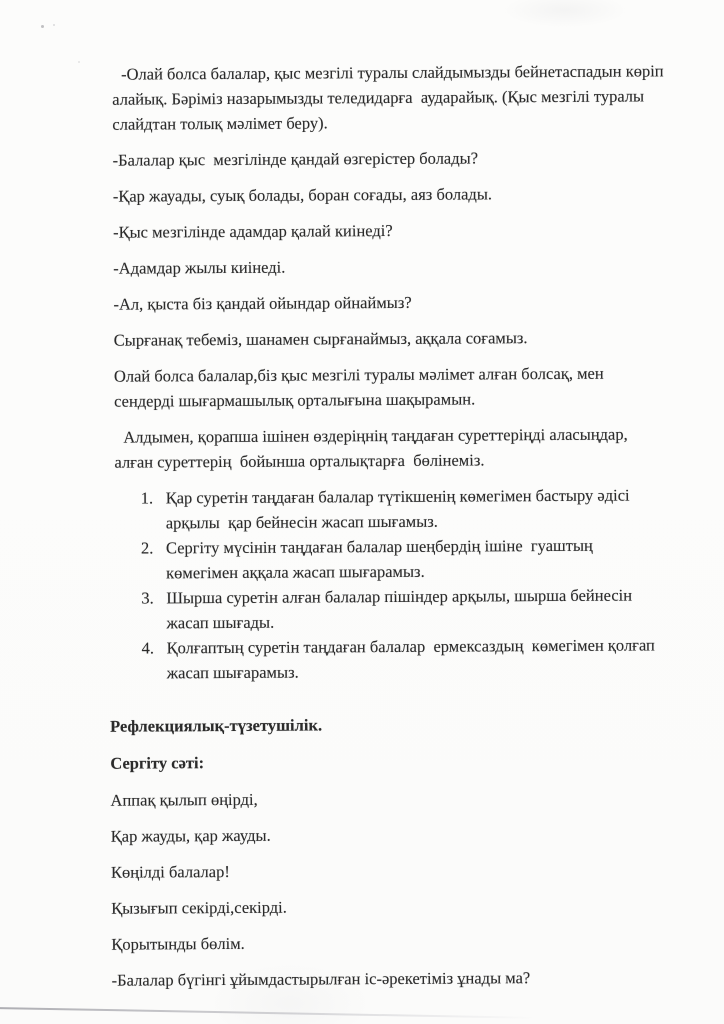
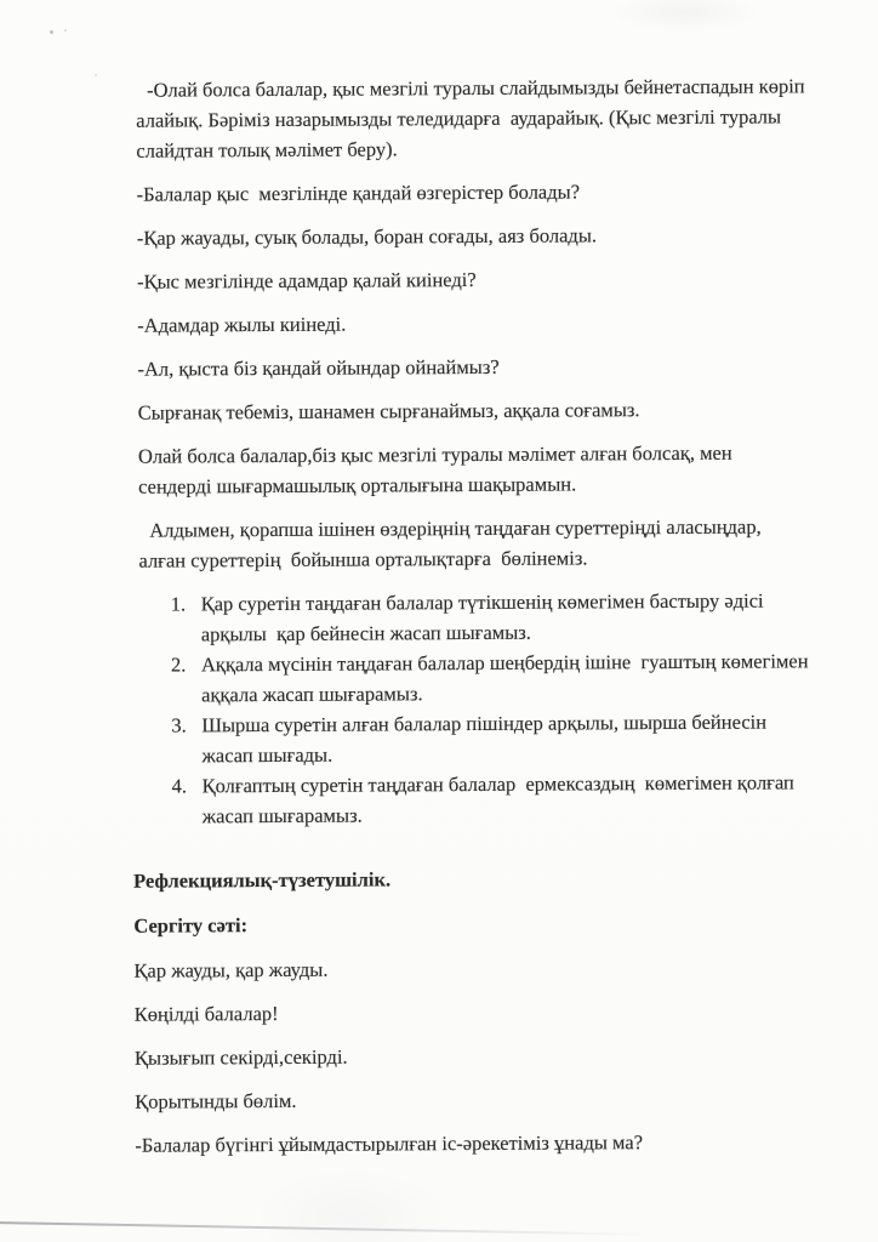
  -Олай болса балалар, қыс мезгілі туралы слайдымызды бейнетаспадын көріп алайық. Бәріміз назарымызды теледидарға аударайық. (Қыс мезгілі туралы слайдтан толық мәлімет беру).
  -Балалар қыс мезгілінде қандай өзгерістер болады?
  -Қар жауады, суық болады, боран соғады, аяз болады.
  -Қыс мезгілінде адамдар қалай киінеді?
  -Адамдар жылы киінеді.
  -Ал, қыста біз қандай ойындар ойнаймыз?
  Сырғанақ тебеміз, шанамен сырғанаймыз, аққала соғамыз.
  Олай болса балалар,біз қыс мезгілі туралы мәлімет алған болсақ, мен сендерді шығармашылық орталығына шақырамын.
  Алдымен, қорапша ішінен өздеріңнің таңдаған суреттеріңді аласыңдар, алған суреттерің бойынша орталықтарға бөлінеміз.
  1.
  Қар суретін таңдаған балалар түтікшенің көмегімен бастыру әдісі арқылы қар бейнесін жасап шығамыз.
  2.
- Сергіту мүсінін таңдаған балалар шеңбердің ішіне гуаштың көмегімен аққала жасап шығарамыз.
+ Аққала мүсінін таңдаған балалар шеңбердің ішіне гуаштың көмегімен аққала жасап шығарамыз.
  3.
  Шырша суретін алған балалар пішіндер арқылы, шырша бейнесін жасап шығады.
  4.
  Қолғаптың суретін таңдаған балалар ермексаздың көмегімен қолғап жасап шығарамыз.
  Рефлекциялық-түзетушілік.
  Сергіту сәті:
- Аппақ қылып өңірді,
  Қар жауды, қар жауды.
  Көңілді балалар!
  Қызығып секірді,секірді.
  Қорытынды бөлім.
  -Балалар бүгінгі ұйымдастырылған іс-әрекетіміз ұнады ма?
